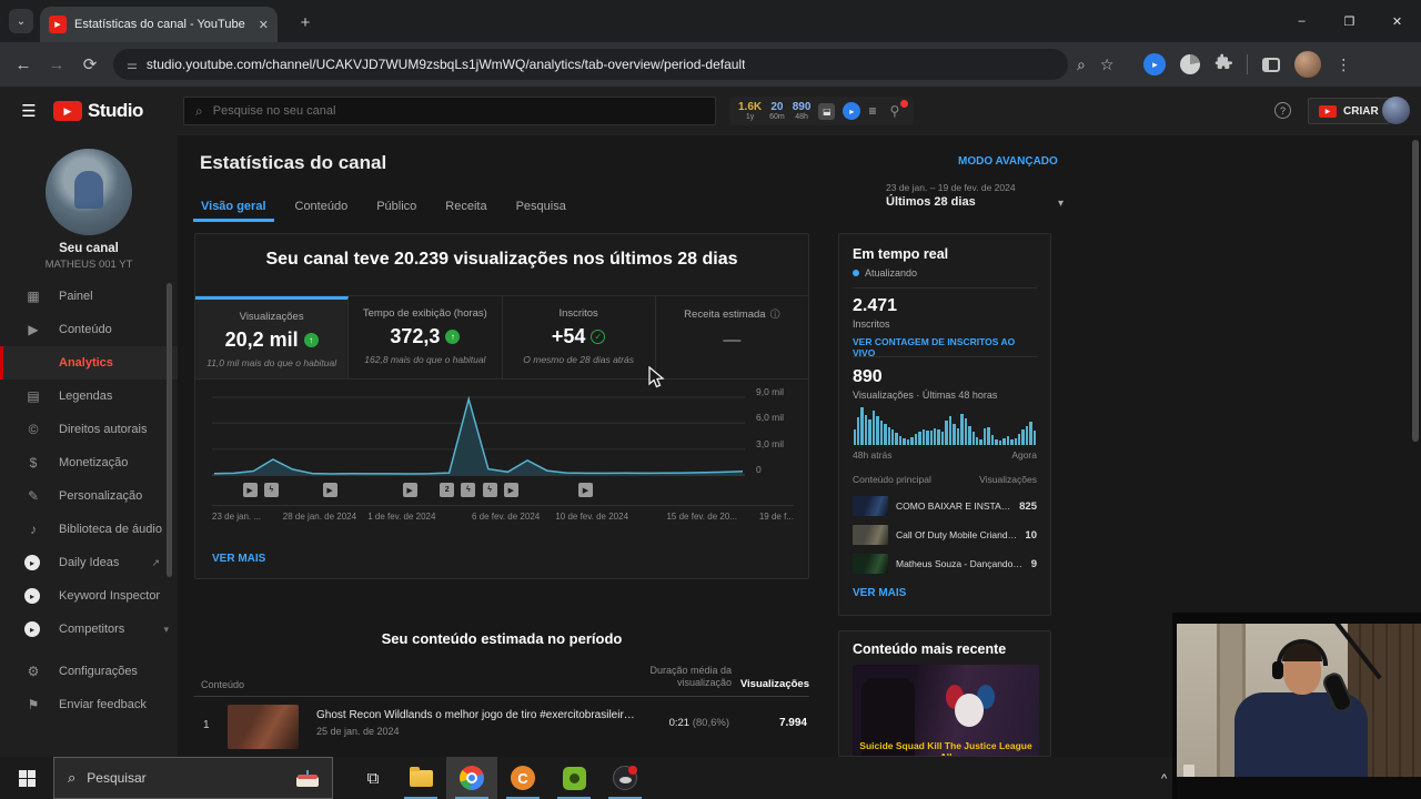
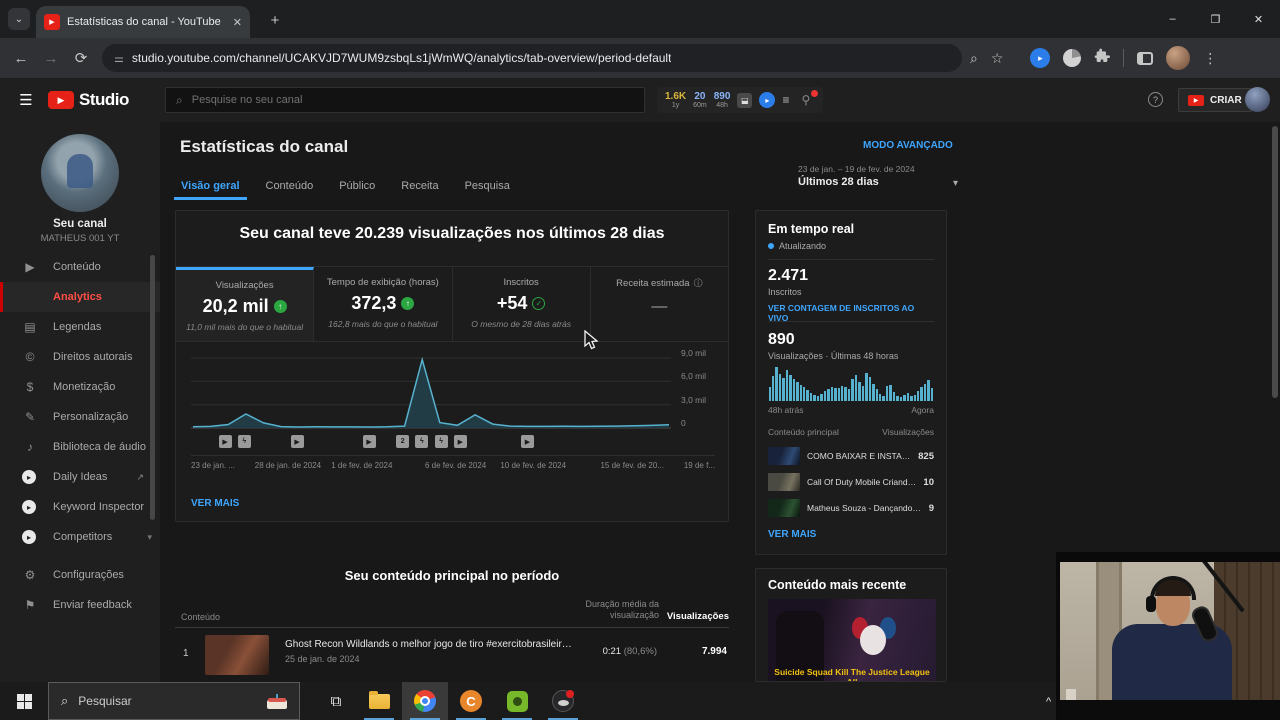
  ⌄
  Estatísticas do canal - YouTube
  ✕
  +
  –
  ❐
  ✕
  ←
  →
  ⟳
  ⚌
  studio.youtube.com/channel/UCAKVJD7WUM9zsbqLs1jWmWQ/analytics/tab-overview/period-default
  ⌕
  ☆
  ▸
  ⋮
  ☰
  ▶
  Studio
  ⌕
  Pesquise no seu canal
  1.6K
  20
  890
  ⬓
  ▸
  ≡
  ⚲
  ?
  CRIAR
  Seu canal
  MATHEUS 001 YT
- ▦
- Painel
  ▶
  Conteúdo
  Analytics
  ▤
  Legendas
  ©
  Direitos autorais
  $
  Monetização
  ✎
  Personalização
  ♪
  Biblioteca de áudio
  ▸
  Daily Ideas
  ↗
  ▸
  Keyword Inspector
  ▸
  Competitors
  ▾
  ⚙
  Configurações
  ⚑
  Enviar feedback
  Estatísticas do canal
  Visão geral
  Conteúdo
  Público
  Receita
  Pesquisa
  MODO AVANÇADO
  23 de jan. – 19 de fev. de 2024
  Últimos 28 dias
  ▾
  Seu canal teve 20.239 visualizações nos últimos 28 dias
  Visualizações
  20,2 mil
  ↑
  11,0 mil mais do que o habitual
  Tempo de exibição (horas)
  372,3
  ↑
  162,8 mais do que o habitual
  Inscritos
  +54
  ✓
  O mesmo de 28 dias atrás
  Receita estimada ⓘ
  —
  9,0 mil
  6,0 mil
  3,0 mil
  0
  23 de jan. ...
  28 de jan. de 2024
  1 de fev. de 2024
  6 de fev. de 2024
  10 de fev. de 2024
  15 de fev. de 20...
  19 de f...
  VER MAIS
- Seu conteúdo estimada no período
+ Seu conteúdo principal no período
  Conteúdo
  Duração média da visualização
  Visualizações
  1
  Ghost Recon Wildlands o melhor jogo de tiro #exercitobrasileiro #
  25 de jan. de 2024
  0:21 (80,6%)
  7.994
  Em tempo real
  Atualizando
  2.471
  Inscritos
  VER CONTAGEM DE INSCRITOS AO VIVO
  890
  Visualizações · Últimas 48 horas
  48h atrás
  Agora
  Conteúdo principal
  Visualizações
  COMO BAIXAR E INSTALA
  825
  Call Of Duty Mobile Criando .
  10
  Matheus Souza - Dançando F.
  9
  VER MAIS
  Conteúdo mais recente
  Suicide Squad Kill The Justice League
  ⌕
  Pesquisar
  ⧉
  C
  ^
